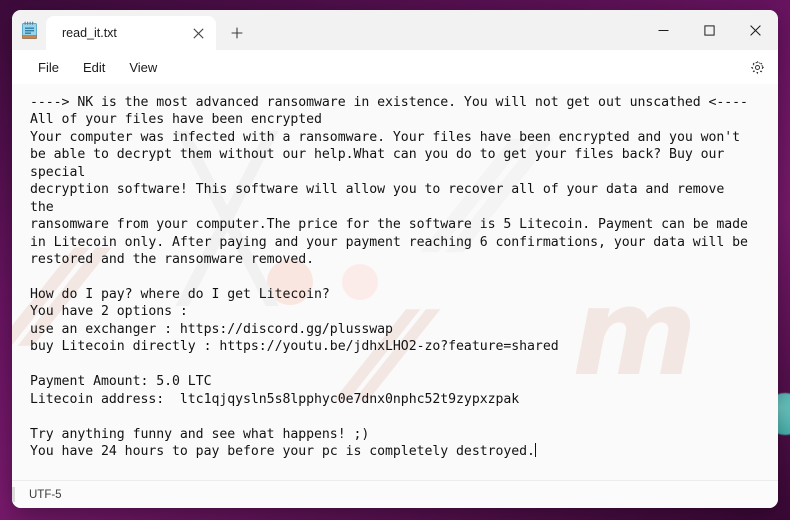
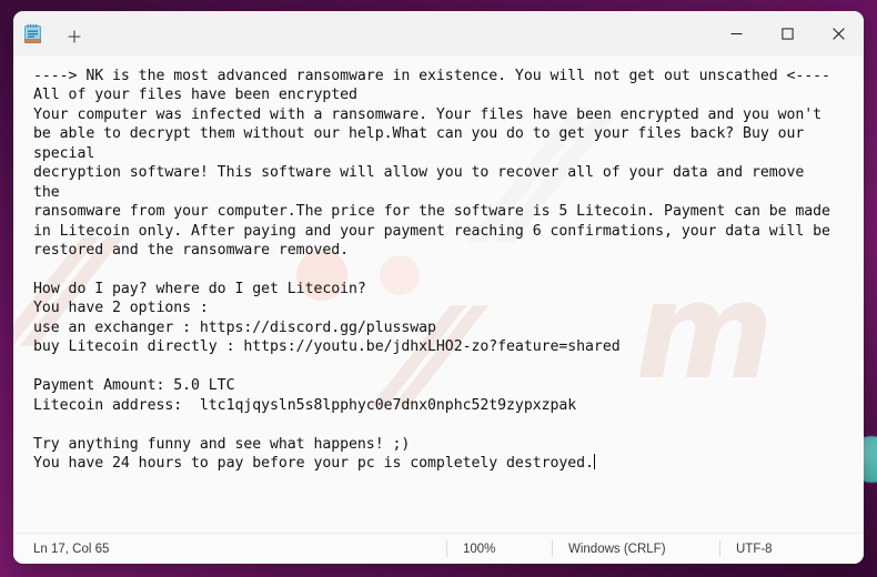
- read_it.txt
- File
- Edit
- View
- ╳
  ⁄⁄
  ⁄⁄
  ⁄⁄
  ----> NK is the most advanced ransomware in existence. You will not get out unscathed <----
  All of your files have been encrypted
  Your computer was infected with a ransomware. Your files have been encrypted and you won't
  be able to decrypt them without our help.What can you do to get your files back? Buy our
  special
  decryption software! This software will allow you to recover all of your data and remove
  the
  ransomware from your computer.The price for the software is 5 Litecoin. Payment can be made
  in Litecoin only. After paying and your payment reaching 6 confirmations, your data will be
  restored and the ransomware removed.
  How do I pay? where do I get Litecoin?
  You have 2 options :
  use an exchanger : https://discord.gg/plusswap
  buy Litecoin directly : https://youtu.be/jdhxLHO2-zo?feature=shared
  Payment Amount: 5.0 LTC
  Litecoin address: ltc1qjqysln5s8lpphyc0e7dnx0nphc52t9zypxzpak
  Try anything funny and see what happens! ;)
  You have 24 hours to pay before your pc is completely destroyed.
+ Ln 17, Col 65
+ 100%
+ Windows (CRLF)
- UTF-5
+ UTF-8
